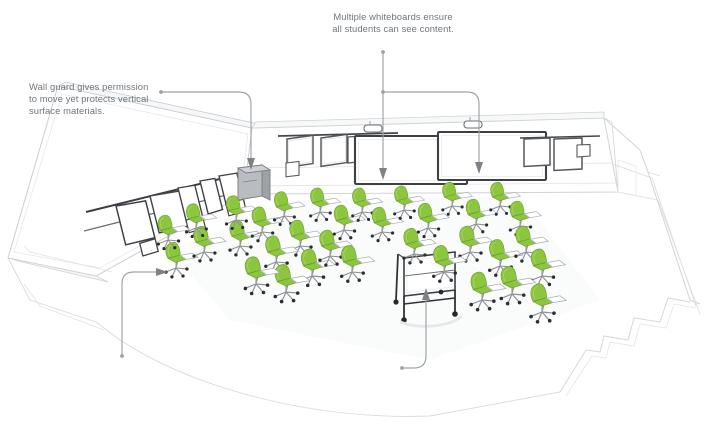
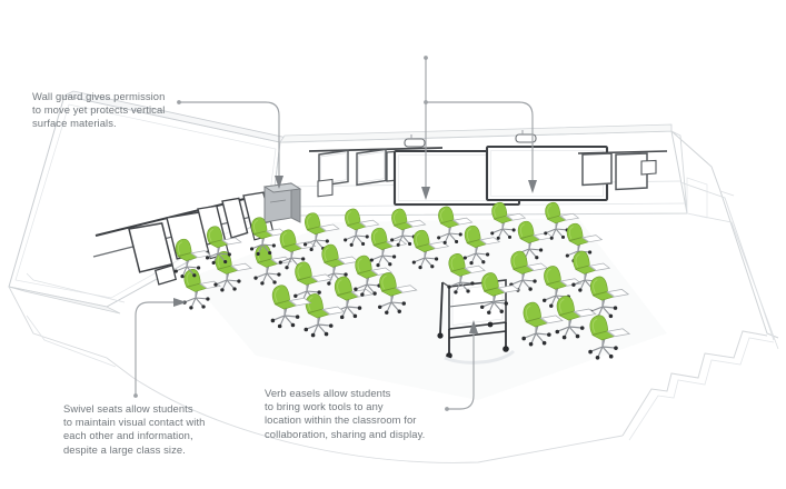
- Multiple whiteboards ensure
- all students can see content.
  Wall guard gives permission
  to move yet protects vertical
  surface materials.
+ Swivel seats allow students
+ to maintain visual contact with
+ each other and information,
+ despite a large class size.
+ Verb easels allow students
+ to bring work tools to any
+ location within the classroom for
+ collaboration, sharing and display.
